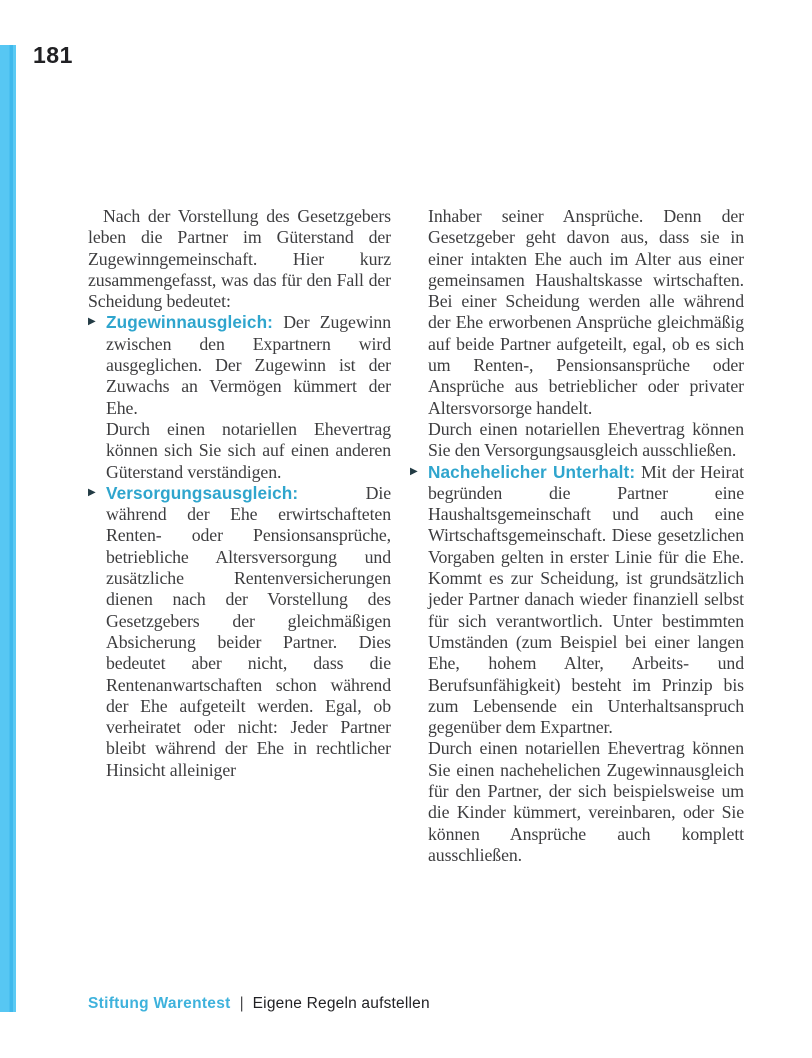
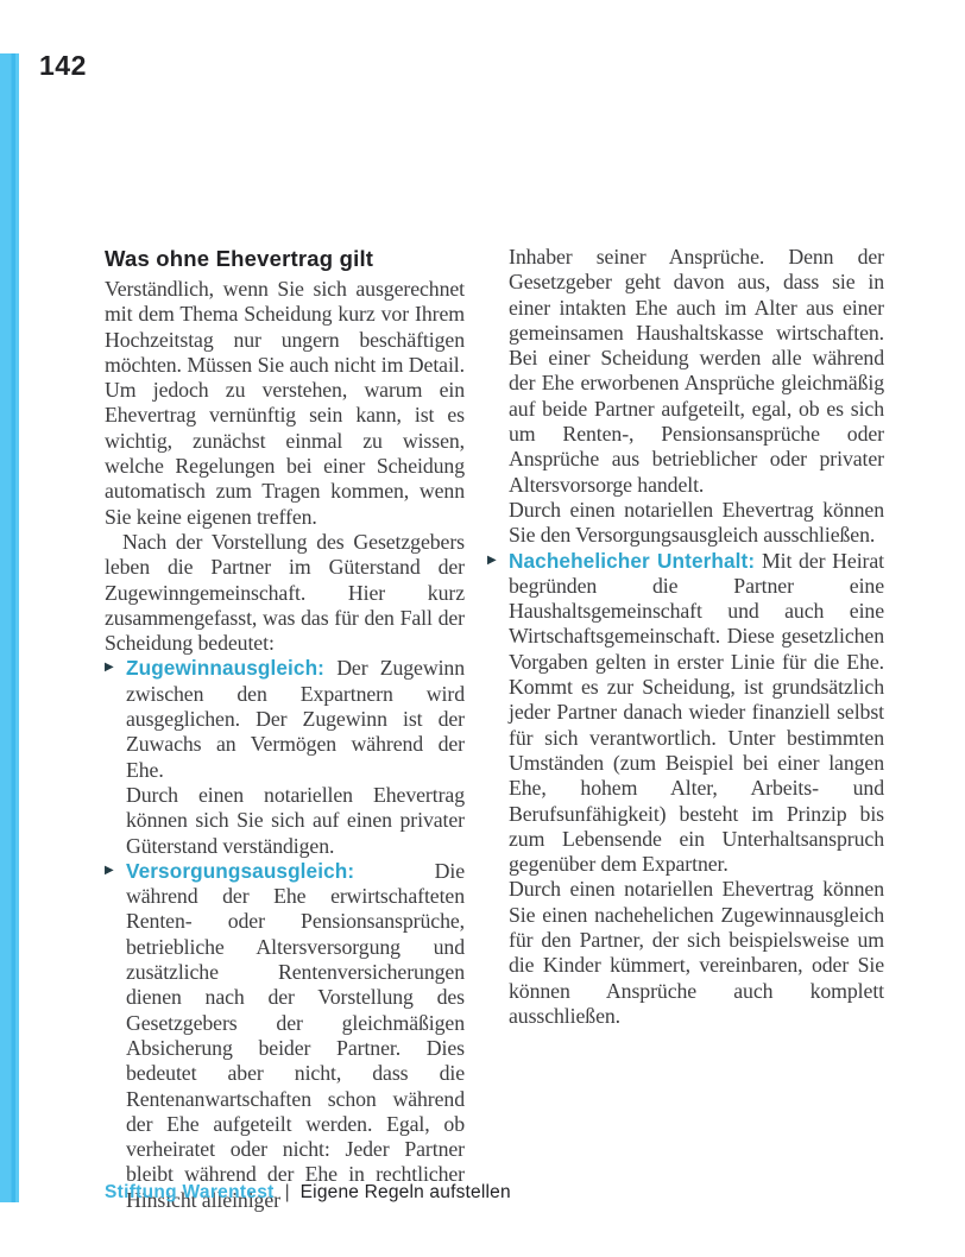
- 181
+ 142
+ Was ohne Ehevertrag gilt
+ Verständlich, wenn Sie sich ausgerechnet mit dem Thema Scheidung kurz vor Ihrem Hochzeitstag nur ungern beschäftigen möchten. Müssen Sie auch nicht im Detail. Um jedoch zu verstehen, warum ein Ehevertrag vernünftig sein kann, ist es wichtig, zunächst einmal zu wissen, welche Regelungen bei einer Scheidung automatisch zum Tragen kommen, wenn Sie keine eigenen treffen.
  Nach der Vorstellung des Gesetzgebers leben die Partner im Güterstand der Zugewinngemeinschaft. Hier kurz zusammengefasst, was das für den Fall der Scheidung bedeutet:
  ▶
- Zugewinnausgleich: Der Zugewinn zwischen den Expartnern wird ausgeglichen. Der Zugewinn ist der Zuwachs an Vermögen kümmert der Ehe.
+ Zugewinnausgleich: Der Zugewinn zwischen den Expartnern wird ausgeglichen. Der Zugewinn ist der Zuwachs an Vermögen während der Ehe.
- Durch einen notariellen Ehevertrag können sich Sie sich auf einen anderen Güterstand verständigen.
+ Durch einen notariellen Ehevertrag können sich Sie sich auf einen privater Güterstand verständigen.
  ▶
  Versorgungsausgleich: Die während der Ehe erwirtschafteten Renten- oder Pensionsansprüche, betriebliche Altersversorgung und zusätzliche Rentenversicherungen dienen nach der Vorstellung des Gesetzgebers der gleichmäßigen Absicherung beider Partner. Dies bedeutet aber nicht, dass die Rentenanwartschaften schon während der Ehe aufgeteilt werden. Egal, ob verheiratet oder nicht: Jeder Partner bleibt während der Ehe in rechtlicher Hinsicht alleiniger
  Inhaber seiner Ansprüche. Denn der Gesetzgeber geht davon aus, dass sie in einer intakten Ehe auch im Alter aus einer gemeinsamen Haushaltskasse wirtschaften. Bei einer Scheidung werden alle während der Ehe erworbenen Ansprüche gleichmäßig auf beide Partner aufgeteilt, egal, ob es sich um Renten-, Pensionsansprüche oder Ansprüche aus betrieblicher oder privater Altersvorsorge handelt.
  Durch einen notariellen Ehevertrag können Sie den Versorgungsausgleich ausschließen.
  ▶
  Nachehelicher Unterhalt: Mit der Heirat begründen die Partner eine Haushaltsgemeinschaft und auch eine Wirtschaftsgemeinschaft. Diese gesetzlichen Vorgaben gelten in erster Linie für die Ehe. Kommt es zur Scheidung, ist grundsätzlich jeder Partner danach wieder finanziell selbst für sich verantwortlich. Unter bestimmten Umständen (zum Beispiel bei einer langen Ehe, hohem Alter, Arbeits- und Berufsunfähigkeit) besteht im Prinzip bis zum Lebensende ein Unterhaltsanspruch gegenüber dem Expartner.
  Durch einen notariellen Ehevertrag können Sie einen nachehelichen Zugewinnausgleich für den Partner, der sich beispielsweise um die Kinder kümmert, vereinbaren, oder Sie können Ansprüche auch komplett ausschließen.
  Stiftung Warentest
  |
  Eigene Regeln aufstellen
